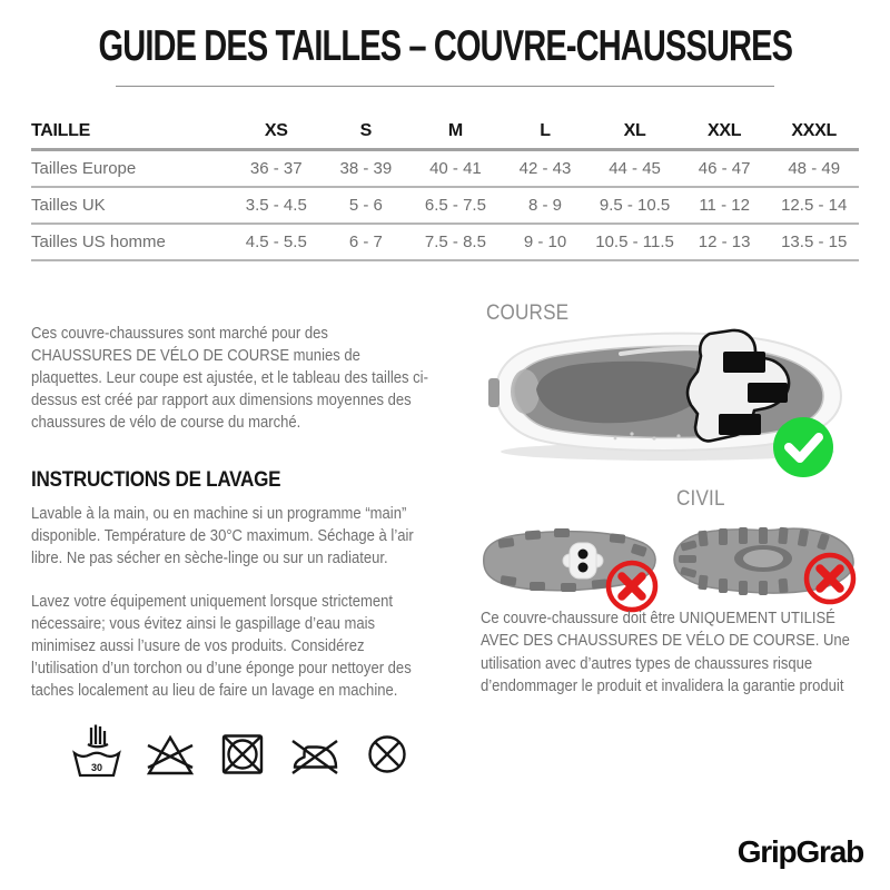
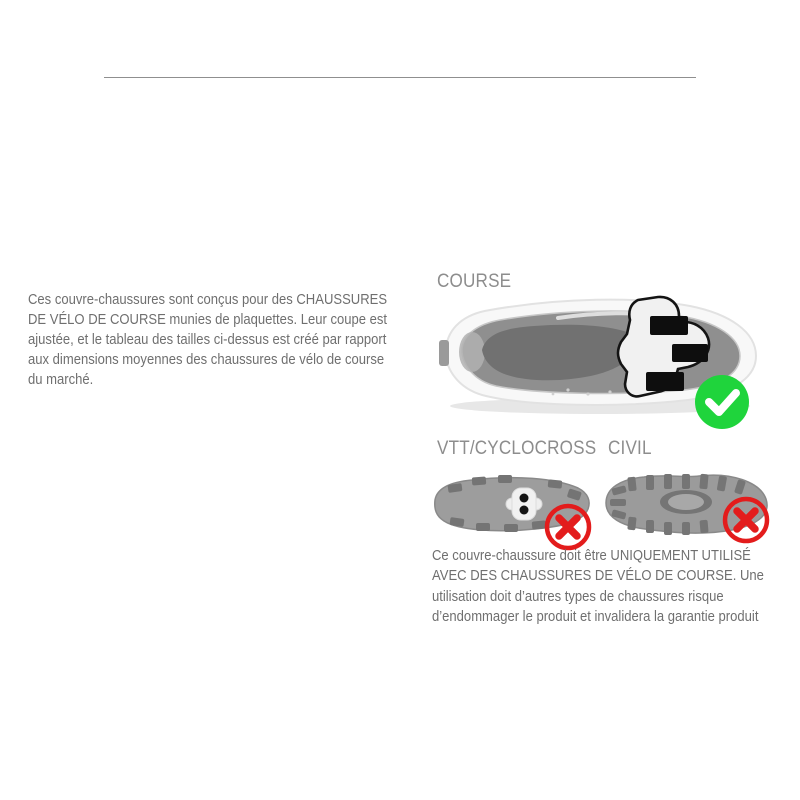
- GUIDE DES TAILLES – COUVRE-CHAUSSURES
- TAILLE
- XS
- S
- M
- L
- XL
- XXL
- XXXL
- Tailles Europe
- 36 - 37
- 38 - 39
- 40 - 41
- 42 - 43
- 44 - 45
- 46 - 47
- 48 - 49
- Tailles UK
- 3.5 - 4.5
- 5 - 6
- 6.5 - 7.5
- 8 - 9
- 9.5 - 10.5
- 11 - 12
- 12.5 - 14
- Tailles US homme
- 4.5 - 5.5
- 6 - 7
- 7.5 - 8.5
- 9 - 10
- 10.5 - 11.5
- 12 - 13
- 13.5 - 15
- Ces couvre-chaussures sont marché pour des CHAUSSURES DE VÉLO DE COURSE munies de plaquettes. Leur coupe est ajustée, et le tableau des tailles ci-dessus est créé par rapport aux dimensions moyennes des chaussures de vélo de course du marché.
+ Ces couvre-chaussures sont conçus pour des CHAUSSURES DE VÉLO DE COURSE munies de plaquettes. Leur coupe est ajustée, et le tableau des tailles ci-dessus est créé par rapport aux dimensions moyennes des chaussures de vélo de course du marché.
- INSTRUCTIONS DE LAVAGE
- Lavable à la main, ou en machine si un programme “main” disponible. Température de 30°C maximum. Séchage à l’air libre. Ne pas sécher en sèche-linge ou sur un radiateur.
- Lavez votre équipement uniquement lorsque strictement nécessaire; vous évitez ainsi le gaspillage d’eau mais minimisez aussi l’usure de vos produits. Considérez l’utilisation d’un torchon ou d’une éponge pour nettoyer des taches localement au lieu de faire un lavage en machine.
- 30
  COURSE
+ VTT/CYCLOCROSS
  CIVIL
- Ce couvre-chaussure doit être UNIQUEMENT UTILISÉ AVEC DES CHAUSSURES DE VÉLO DE COURSE. Une utilisation avec d’autres types de chaussures risque d’endommager le produit et invalidera la garantie produit
+ Ce couvre-chaussure doit être UNIQUEMENT UTILISÉ AVEC DES CHAUSSURES DE VÉLO DE COURSE. Une utilisation doit d’autres types de chaussures risque d’endommager le produit et invalidera la garantie produit
- GripGrab
